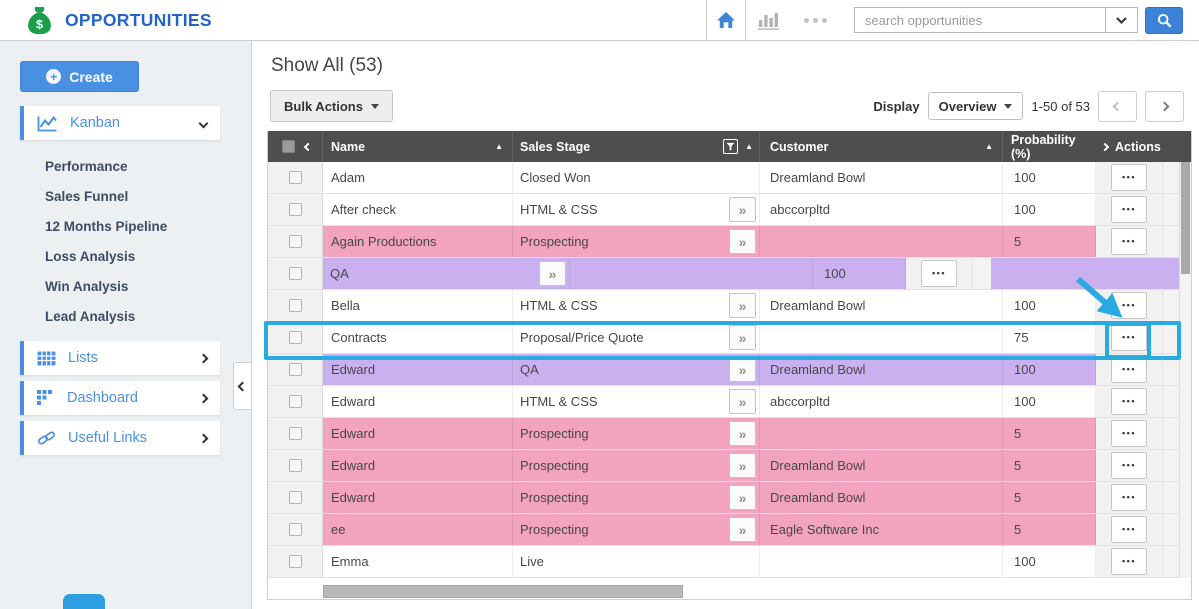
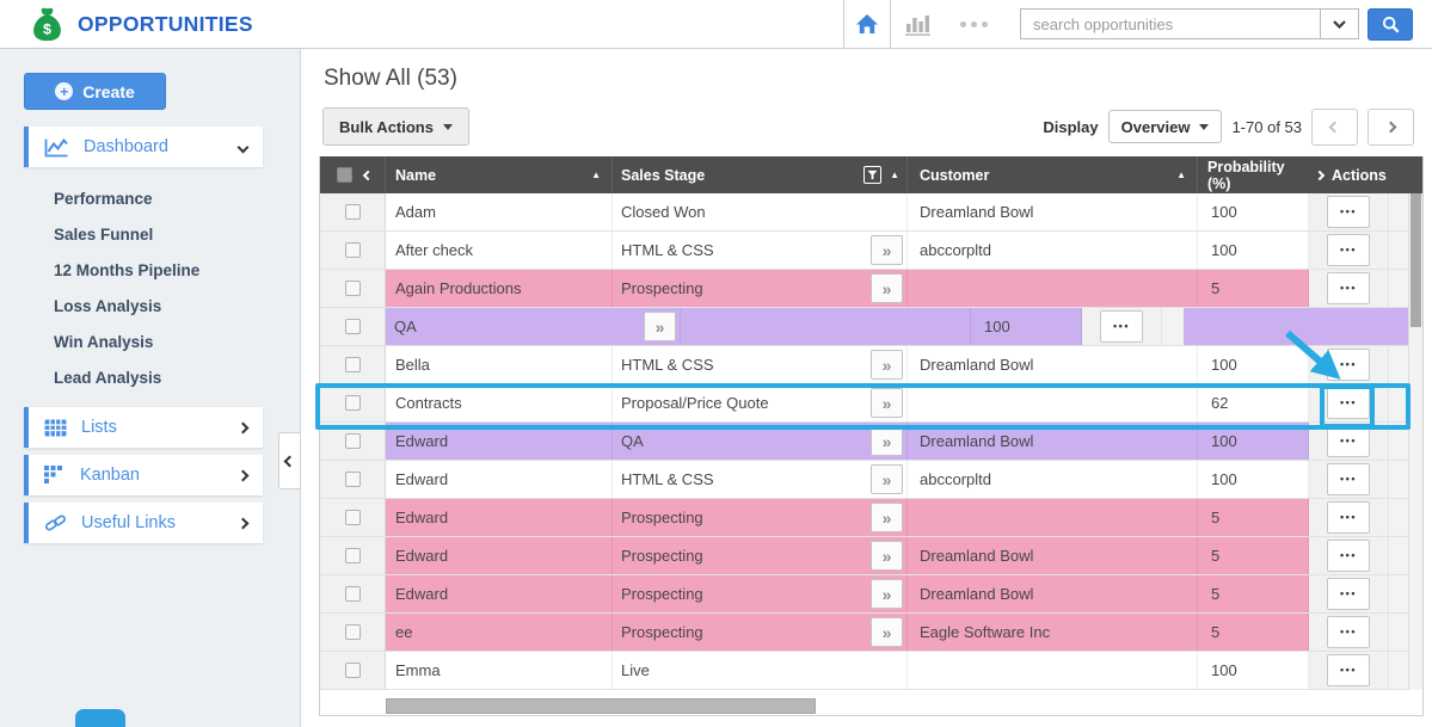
  $
  OPPORTUNITIES
  search opportunities
  +
  Create
- Kanban
+ Dashboard
  Performance
  Sales Funnel
  12 Months Pipeline
  Loss Analysis
  Win Analysis
  Lead Analysis
  Lists
- Dashboard
+ Kanban
  Useful Links
  Show All (53)
  Bulk Actions
  Display
  Overview
- 1-50 of 53
+ 1-70 of 53
  Name
  ▲
  Sales Stage
  ▲
  Customer
  ▲
  Probability (%)
  Actions
  Adam
  Closed Won
  Dreamland Bowl
  100
  •••
  After check
  HTML & CSS
  »
  abccorpltd
  100
  •••
  Again Productions
  Prospecting
  »
  5
  •••
  QA
  »
  100
  •••
  Bella
  HTML & CSS
  »
  Dreamland Bowl
  100
  •••
  Contracts
  Proposal/Price Quote
  »
- 75
+ 62
  •••
  Edward
  QA
  »
  Dreamland Bowl
  100
  •••
  Edward
  HTML & CSS
  »
  abccorpltd
  100
  •••
  Edward
  Prospecting
  »
  5
  •••
  Edward
  Prospecting
  »
  Dreamland Bowl
  5
  •••
  Edward
  Prospecting
  »
  Dreamland Bowl
  5
  •••
  ee
  Prospecting
  »
  Eagle Software Inc
  5
  •••
  Emma
  Live
  100
  •••
